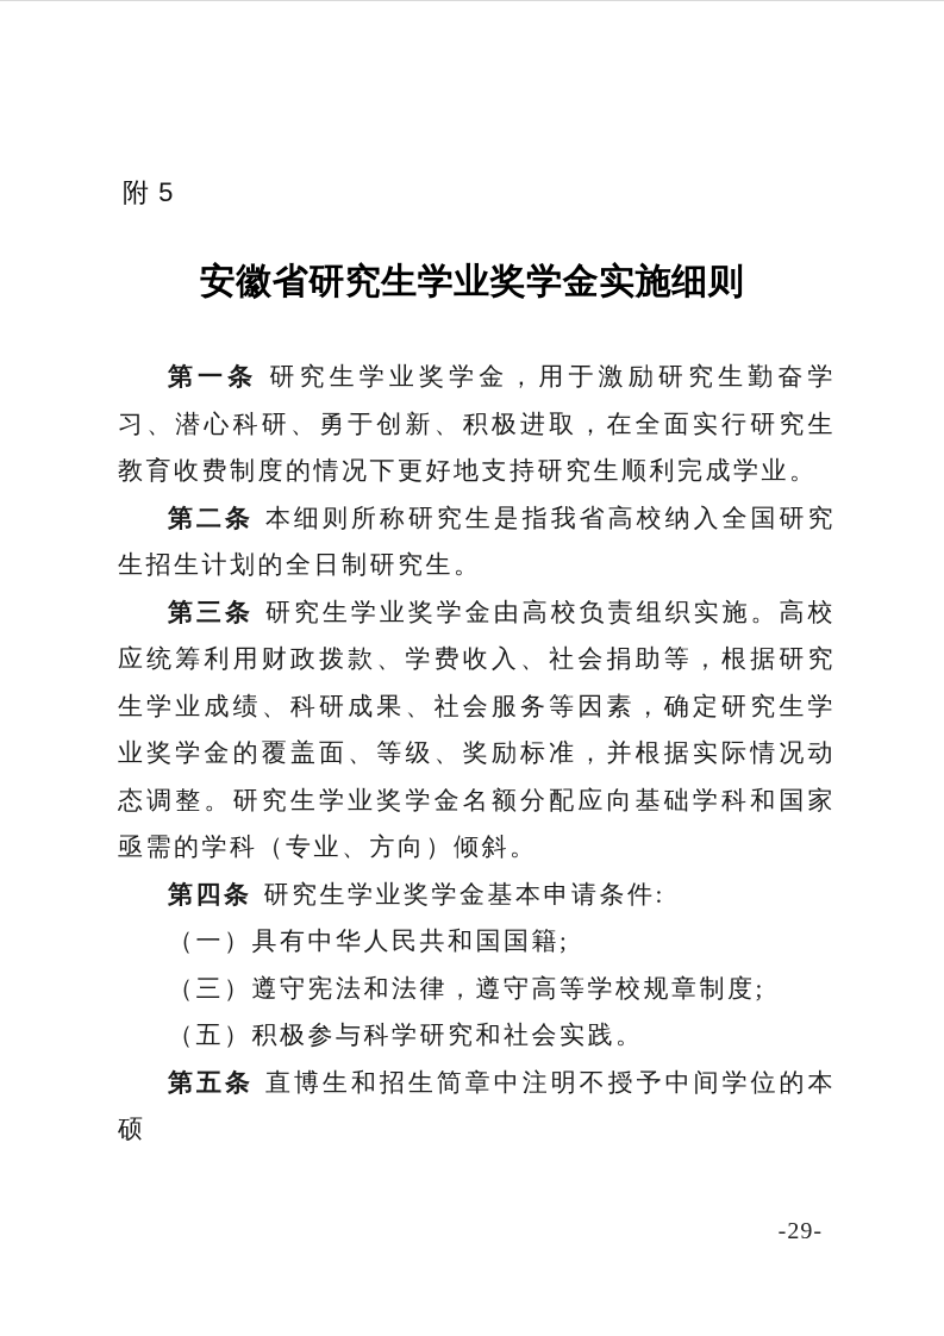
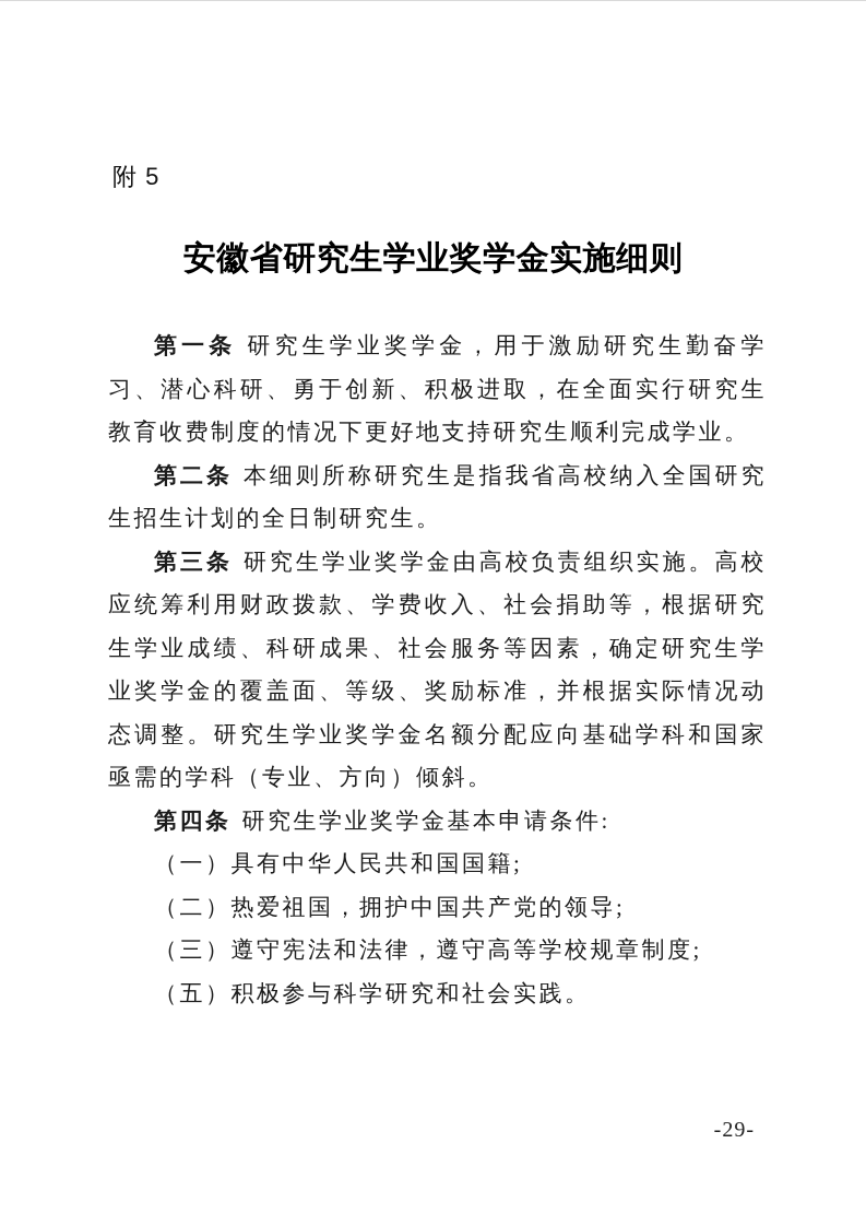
  附 5
  安徽省研究生学业奖学金实施细则
  第一条 研究生学业奖学金，用于激励研究生勤奋学习、潜心科研、勇于创新、积极进取，在全面实行研究生教育收费制度的情况下更好地支持研究生顺利完成学业。
  第二条 本细则所称研究生是指我省高校纳入全国研究生招生计划的全日制研究生。
  第三条 研究生学业奖学金由高校负责组织实施。高校应统筹利用财政拨款、学费收入、社会捐助等，根据研究生学业成绩、科研成果、社会服务等因素，确定研究生学业奖学金的覆盖面、等级、奖励标准，并根据实际情况动态调整。研究生学业奖学金名额分配应向基础学科和国家亟需的学科（专业、方向）倾斜。
  第四条 研究生学业奖学金基本申请条件:
  （一）具有中华人民共和国国籍;
+ （二）热爱祖国，拥护中国共产党的领导;
  （三）遵守宪法和法律，遵守高等学校规章制度;
  （五）积极参与科学研究和社会实践。
- 第五条 直博生和招生简章中注明不授予中间学位的本硕
  -29-
